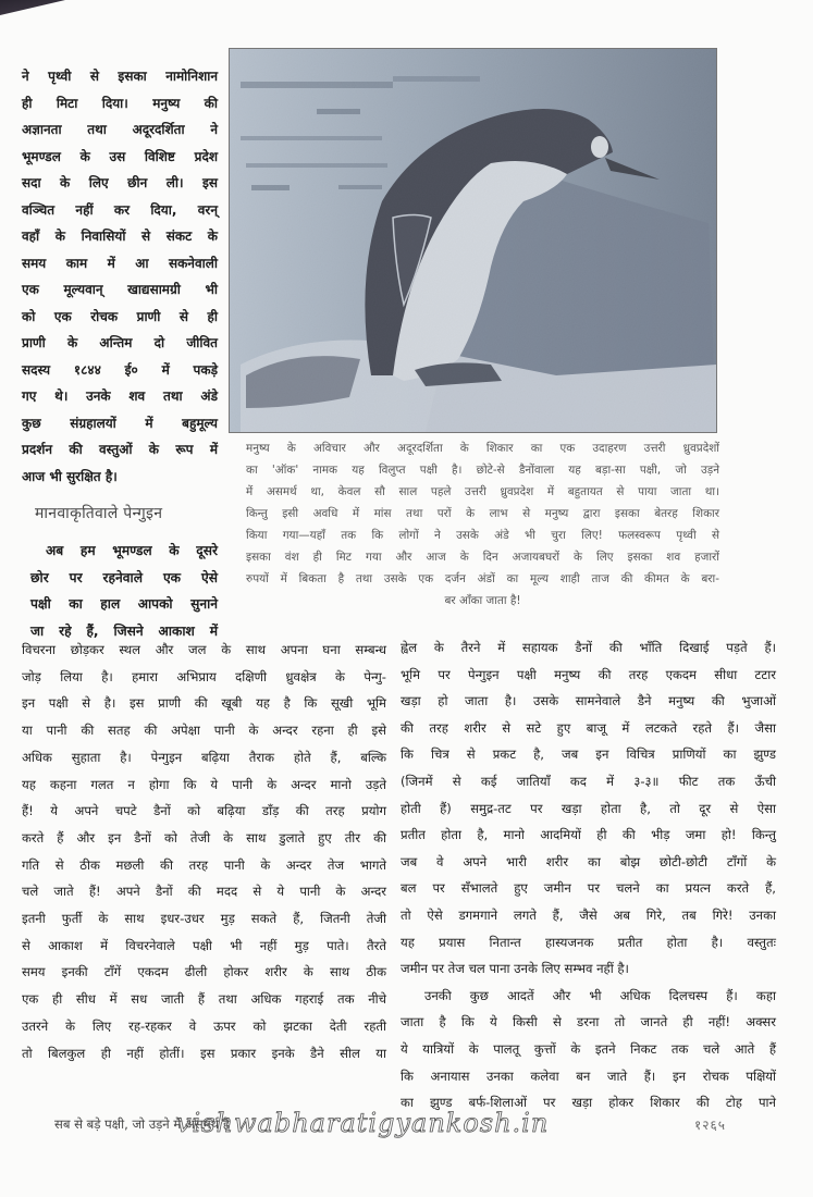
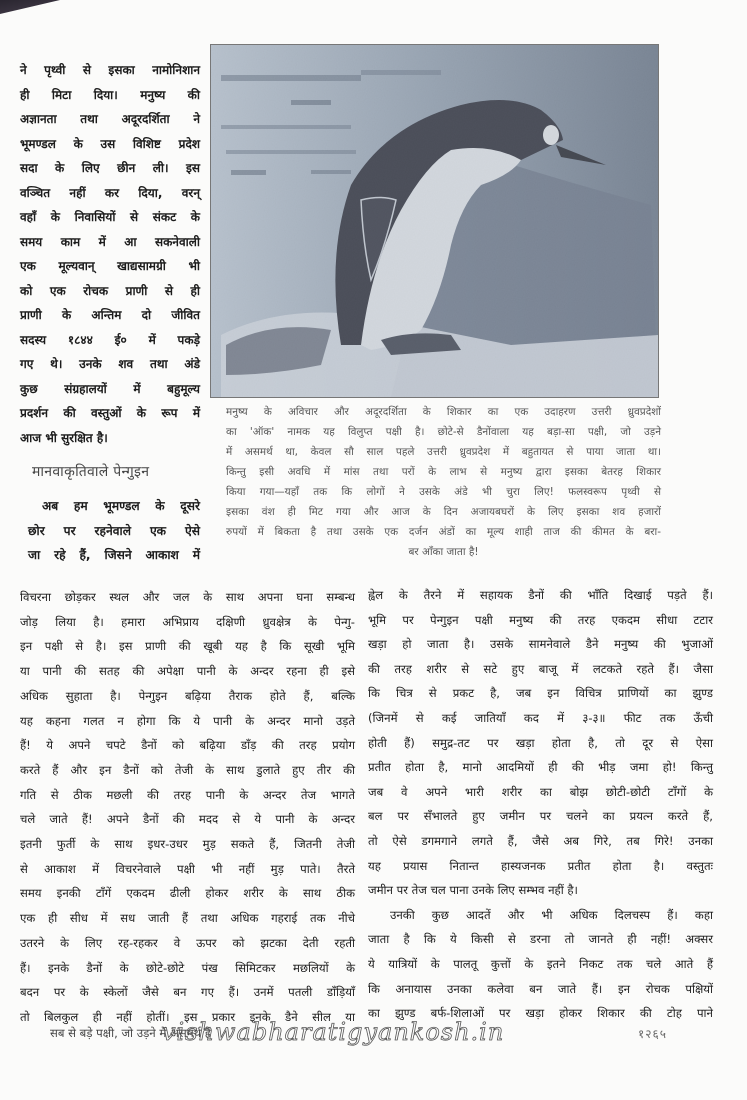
  ने पृथ्वी से इसका नामोनिशान
  ही मिटा दिया। मनुष्य की
  अज्ञानता तथा अदूरदर्शिता ने
  भूमण्डल के उस विशिष्ट प्रदेश
  सदा के लिए छीन ली। इस
  वञ्चित नहीं कर दिया, वरन्
  वहाँ के निवासियों से संकट के
  समय काम में आ सकनेवाली
  एक मूल्यवान् खाद्यसामग्री भी
  को एक रोचक प्राणी से ही
  प्राणी के अन्तिम दो जीवित
  सदस्य १८४४ ई० में पकड़े
  गए थे। उनके शव तथा अंडे
  कुछ संग्रहालयों में बहुमूल्य
  प्रदर्शन की वस्तुओं के रूप में
  आज भी सुरक्षित है।
  मानवाकृतिवाले पेन्गुइन
  अब हम भूमण्डल के दूसरे
  छोर पर रहनेवाले एक ऐसे
- पक्षी का हाल आपको सुनाने
  जा रहे हैं, जिसने आकाश में
  मनुष्य के अविचार और अदूरदर्शिता के शिकार का एक उदाहरण उत्तरी ध्रुवप्रदेशों
  का 'ऑक' नामक यह विलुप्त पक्षी है। छोटे-से डैनोंवाला यह बड़ा-सा पक्षी, जो उड़ने
  में असमर्थ था, केवल सौ साल पहले उत्तरी ध्रुवप्रदेश में बहुतायत से पाया जाता था।
  किन्तु इसी अवधि में मांस तथा परों के लाभ से मनुष्य द्वारा इसका बेतरह शिकार
  किया गया—यहाँ तक कि लोगों ने उसके अंडे भी चुरा लिए! फलस्वरूप पृथ्वी से
  इसका वंश ही मिट गया और आज के दिन अजायबघरों के लिए इसका शव हजारों
  रुपयों में बिकता है तथा उसके एक दर्जन अंडों का मूल्य शाही ताज की कीमत के बरा-
  बर आँका जाता है!
  विचरना छोड़कर स्थल और जल के साथ अपना घना सम्बन्ध
  जोड़ लिया है। हमारा अभिप्राय दक्षिणी ध्रुवक्षेत्र के पेन्गु-
  इन पक्षी से है। इस प्राणी की खूबी यह है कि सूखी भूमि
  या पानी की सतह की अपेक्षा पानी के अन्दर रहना ही इसे
  अधिक सुहाता है। पेन्गुइन बढ़िया तैराक होते हैं, बल्कि
  यह कहना गलत न होगा कि ये पानी के अन्दर मानो उड़ते
  हैं! ये अपने चपटे डैनों को बढ़िया डाँड़ की तरह प्रयोग
  करते हैं और इन डैनों को तेजी के साथ डुलाते हुए तीर की
  गति से ठीक मछली की तरह पानी के अन्दर तेज भागते
  चले जाते हैं! अपने डैनों की मदद से ये पानी के अन्दर
  इतनी फुर्ती के साथ इधर-उधर मुड़ सकते हैं, जितनी तेजी
  से आकाश में विचरनेवाले पक्षी भी नहीं मुड़ पाते। तैरते
  समय इनकी टाँगें एकदम ढीली होकर शरीर के साथ ठीक
  एक ही सीध में सध जाती हैं तथा अधिक गहराई तक नीचे
  उतरने के लिए रह-रहकर वे ऊपर को झटका देती रहती
+ हैं। इनके डैनों के छोटे-छोटे पंख सिमिटकर मछलियों के
+ बदन पर के स्केलों जैसे बन गए हैं। उनमें पतली डाँड़ियाँ
  तो बिलकुल ही नहीं होतीं। इस प्रकार इनके डैने सील या
  ह्वेल के तैरने में सहायक डैनों की भाँति दिखाई पड़ते हैं।
  भूमि पर पेन्गुइन पक्षी मनुष्य की तरह एकदम सीधा टटार
  खड़ा हो जाता है। उसके सामनेवाले डैने मनुष्य की भुजाओं
  की तरह शरीर से सटे हुए बाजू में लटकते रहते हैं। जैसा
  कि चित्र से प्रकट है, जब इन विचित्र प्राणियों का झुण्ड
  (जिनमें से कई जातियाँ कद में ३-३॥ फीट तक ऊँची
  होती हैं) समुद्र-तट पर खड़ा होता है, तो दूर से ऐसा
  प्रतीत होता है, मानो आदमियों ही की भीड़ जमा हो! किन्तु
  जब वे अपने भारी शरीर का बोझ छोटी-छोटी टाँगों के
  बल पर सँभालते हुए जमीन पर चलने का प्रयत्न करते हैं,
  तो ऐसे डगमगाने लगते हैं, जैसे अब गिरे, तब गिरे! उनका
  यह प्रयास नितान्त हास्यजनक प्रतीत होता है। वस्तुतः
  जमीन पर तेज चल पाना उनके लिए सम्भव नहीं है।
  उनकी कुछ आदतें और भी अधिक दिलचस्प हैं। कहा
  जाता है कि ये किसी से डरना तो जानते ही नहीं! अक्सर
  ये यात्रियों के पालतू कुत्तों के इतने निकट तक चले आते हैं
  कि अनायास उनका कलेवा बन जाते हैं। इन रोचक पक्षियों
  का झुण्ड बर्फ-शिलाओं पर खड़ा होकर शिकार की टोह पाने
  सब से बड़े पक्षी, जो उड़ने में असमर्थ हैं
  vishwabharatigyankosh.in
  १२६५
